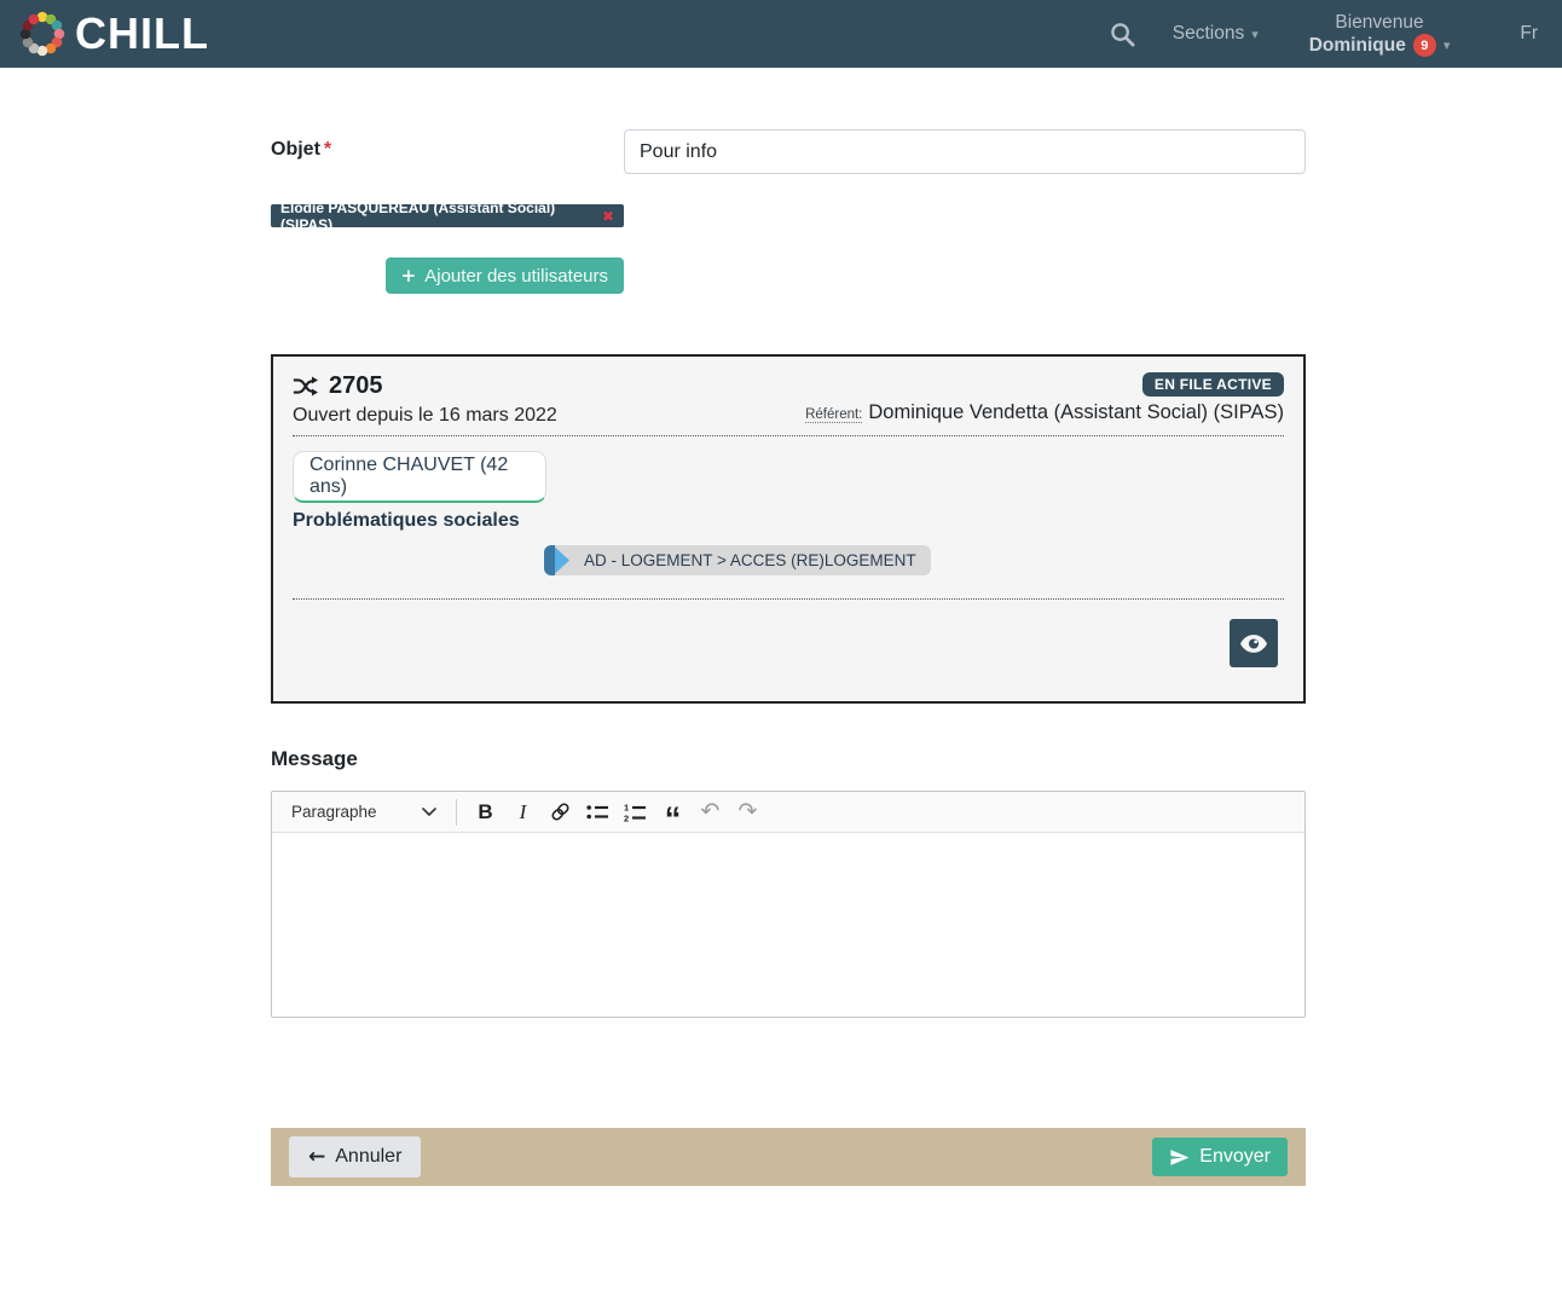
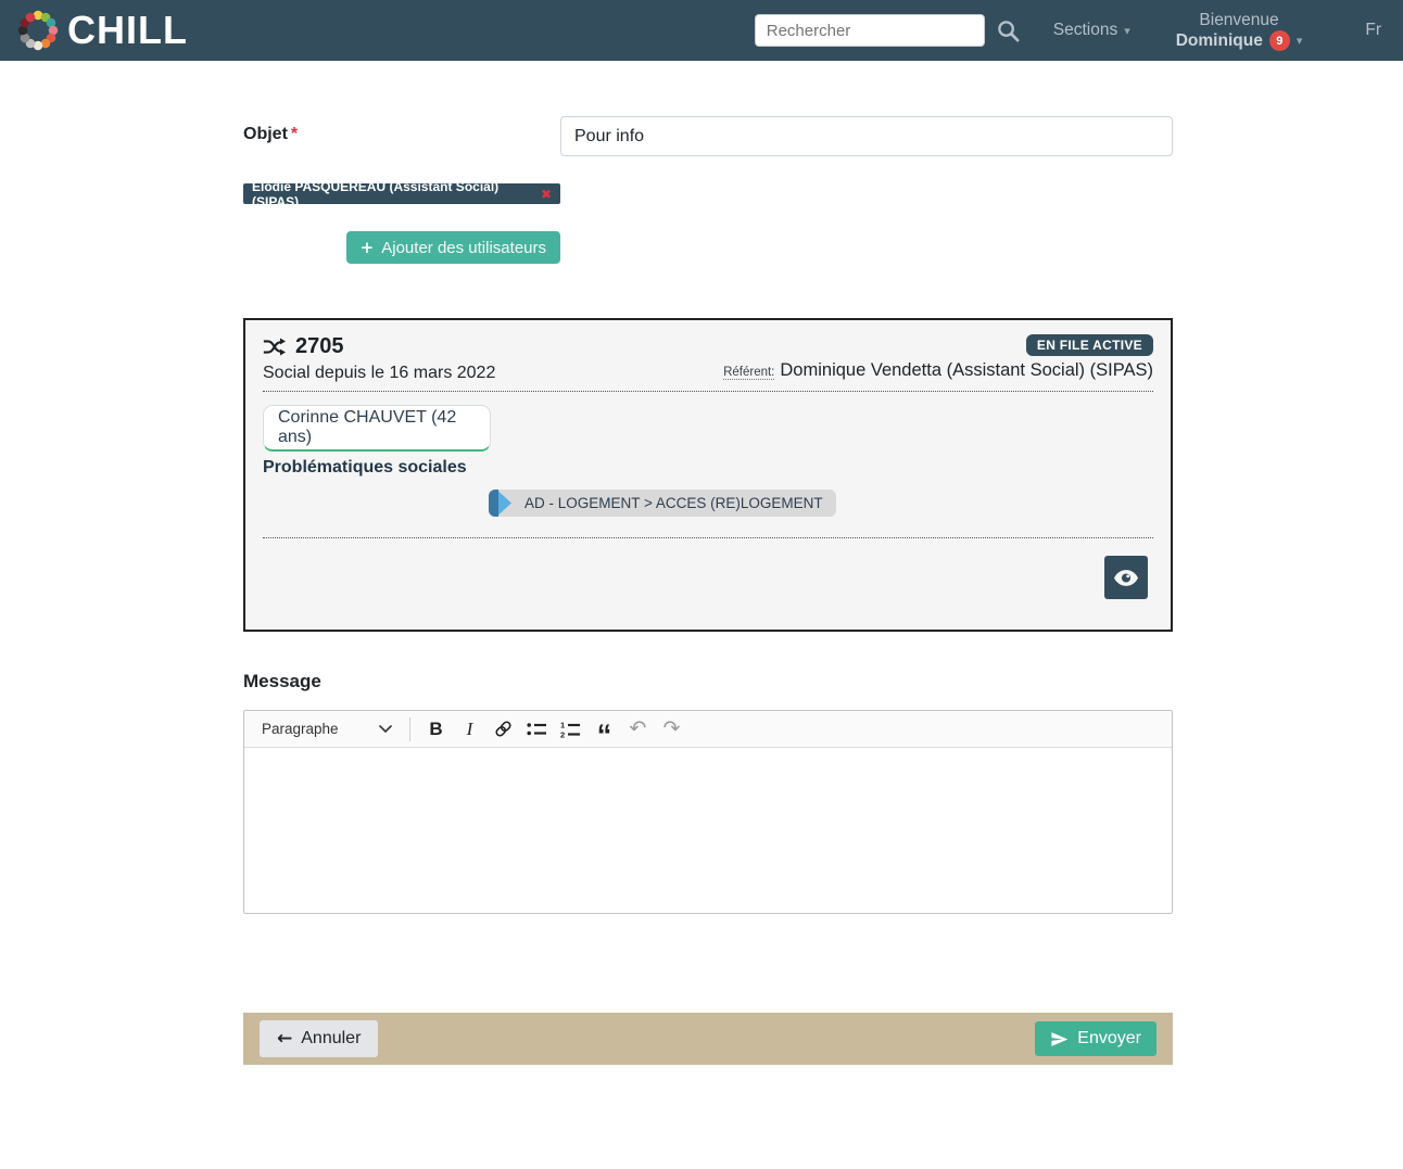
  CHILL
+ Rechercher
  Sections
  ▾
  Bienvenue
  Dominique
  9
  ▾
  Fr
  Objet *
  Pour info
  Elodie PASQUEREAU (Assistant Social) (SIPAS)
  ✖
  +
  Ajouter des utilisateurs
  2705
- Ouvert depuis le 16 mars 2022
+ Social depuis le 16 mars 2022
  EN FILE ACTIVE
  Référent: Dominique Vendetta (Assistant Social) (SIPAS)
  Corinne CHAUVET (42 ans)
  Problématiques sociales
  AD - LOGEMENT > ACCES (RE)LOGEMENT
  Message
  Paragraphe
  B
  I
  1
  2
  “
  ↶
  ↷
  ←
  Annuler
  Envoyer
